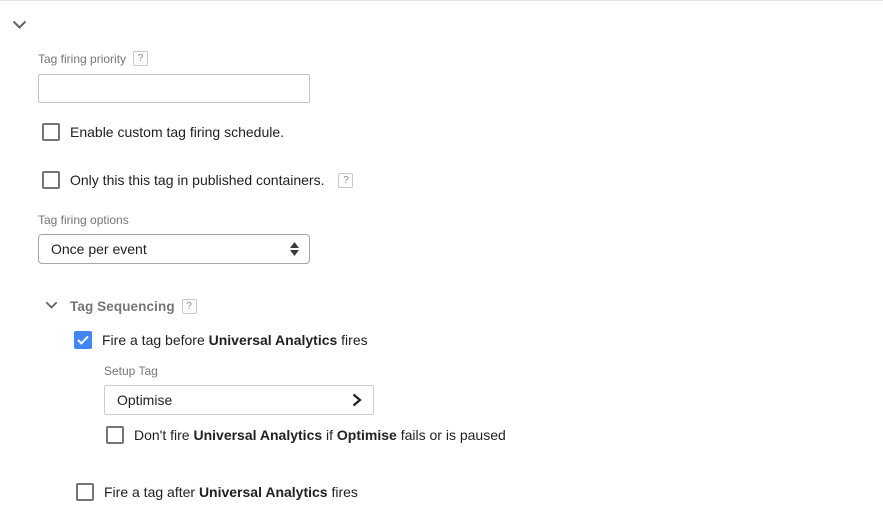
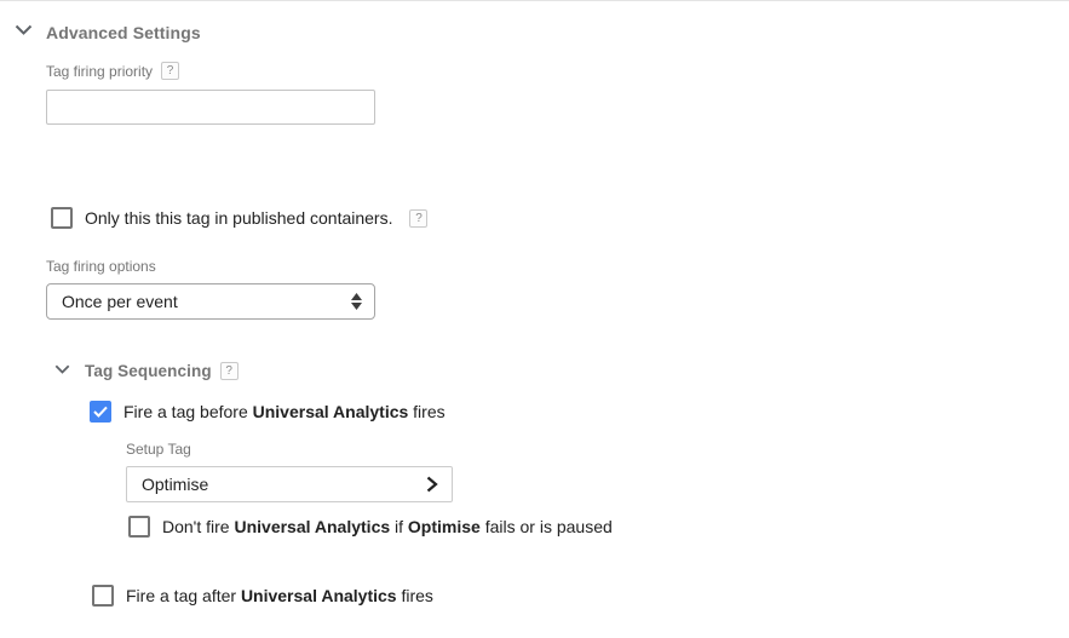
+ Advanced Settings
  Tag firing priority
  ?
- Enable custom tag firing schedule.
  Only this this tag in published containers.
  ?
  Tag firing options
  Once per event
  Tag Sequencing
  ?
  Fire a tag before Universal Analytics fires
  Setup Tag
  Optimise
  Don't fire Universal Analytics if Optimise fails or is paused
  Fire a tag after Universal Analytics fires
